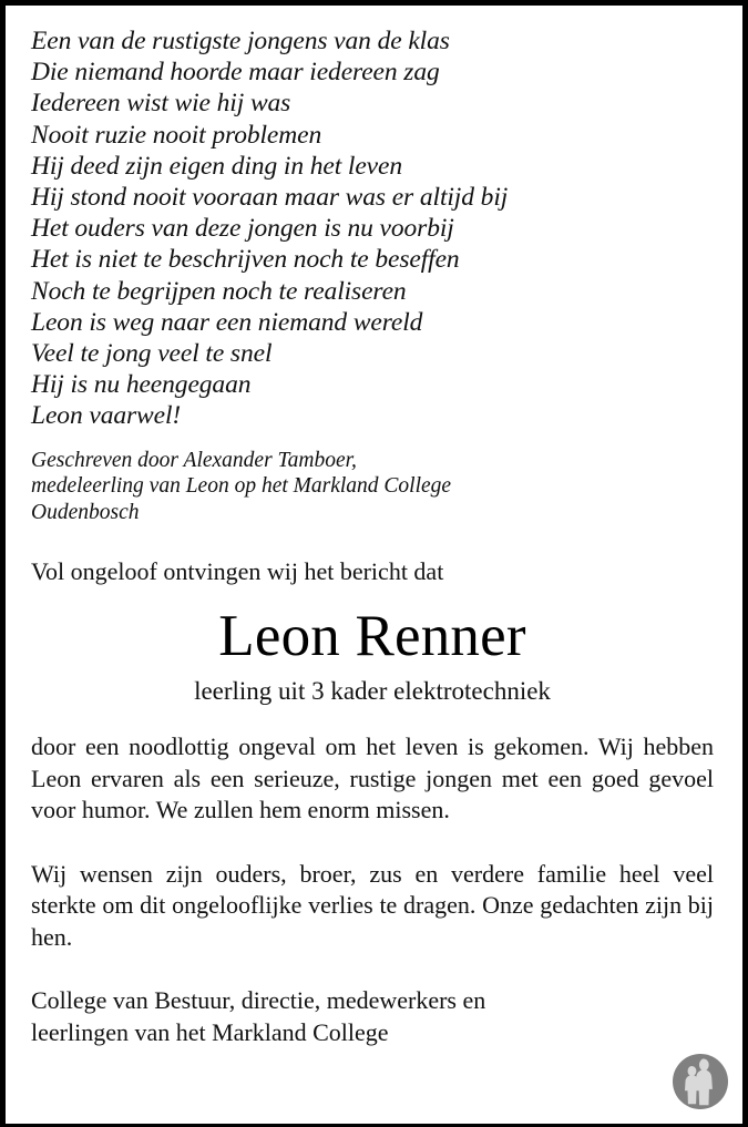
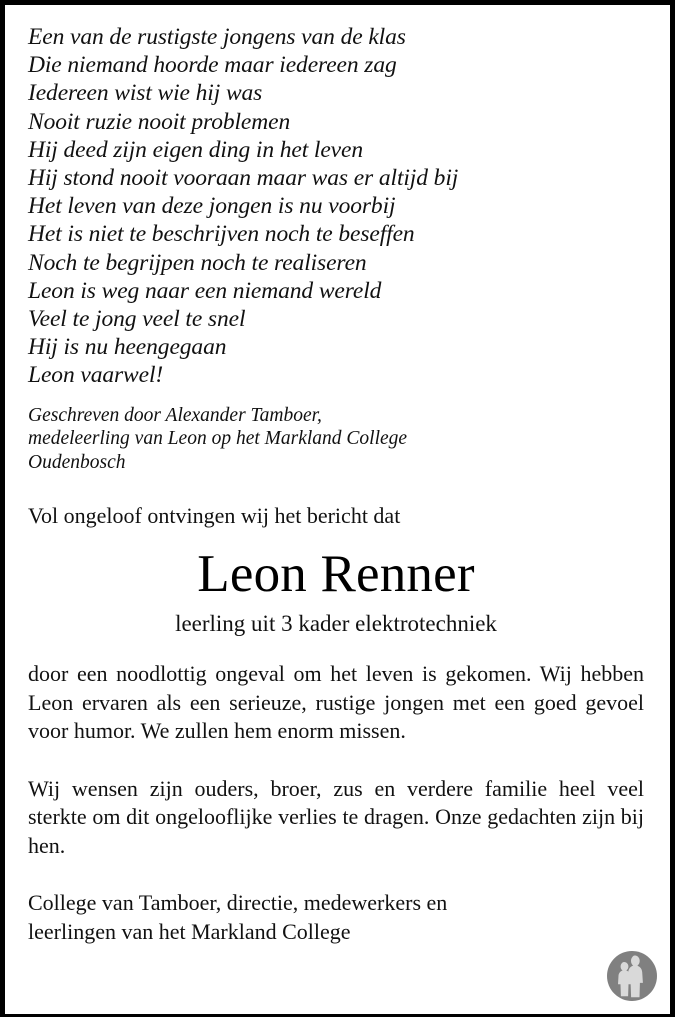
  Een van de rustigste jongens van de klas
  Die niemand hoorde maar iedereen zag
  Iedereen wist wie hij was
  Nooit ruzie nooit problemen
  Hij deed zijn eigen ding in het leven
  Hij stond nooit vooraan maar was er altijd bij
- Het ouders van deze jongen is nu voorbij
+ Het leven van deze jongen is nu voorbij
  Het is niet te beschrijven noch te beseffen
  Noch te begrijpen noch te realiseren
  Leon is weg naar een niemand wereld
  Veel te jong veel te snel
  Hij is nu heengegaan
  Leon vaarwel!
  Geschreven door Alexander Tamboer,
  medeleerling van Leon op het Markland College
  Oudenbosch
  Vol ongeloof ontvingen wij het bericht dat
  Leon Renner
  leerling uit 3 kader elektrotechniek
  door een noodlottig ongeval om het leven is gekomen. Wij hebben Leon ervaren als een serieuze, rustige jongen met een goed gevoel voor humor. We zullen hem enorm missen.
  Wij wensen zijn ouders, broer, zus en verdere familie heel veel sterkte om dit ongelooflijke verlies te dragen. Onze gedachten zijn bij hen.
- College van Bestuur, directie, medewerkers en
+ College van Tamboer, directie, medewerkers en
  leerlingen van het Markland College
